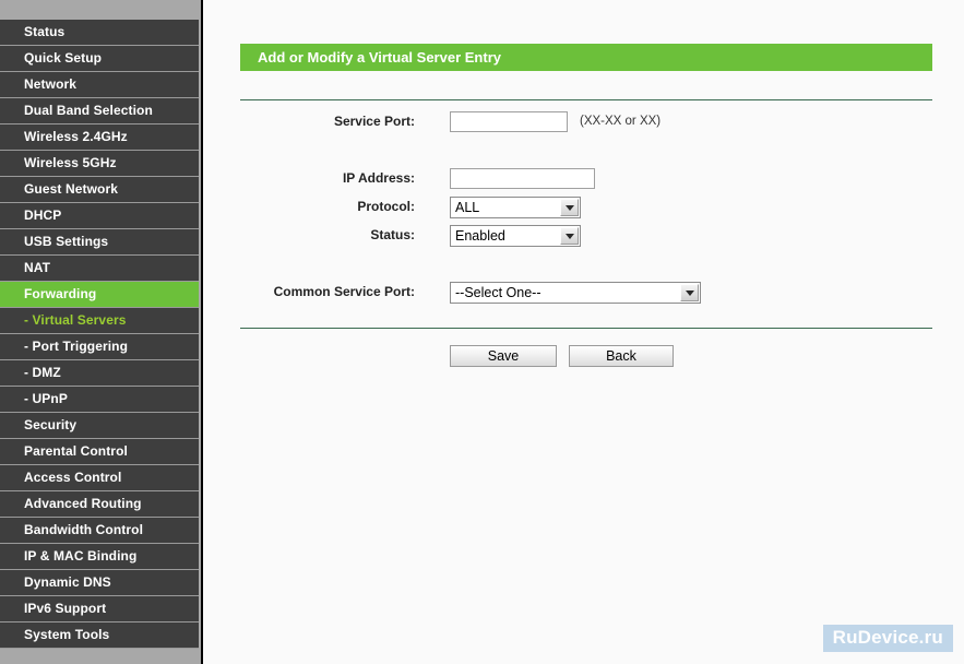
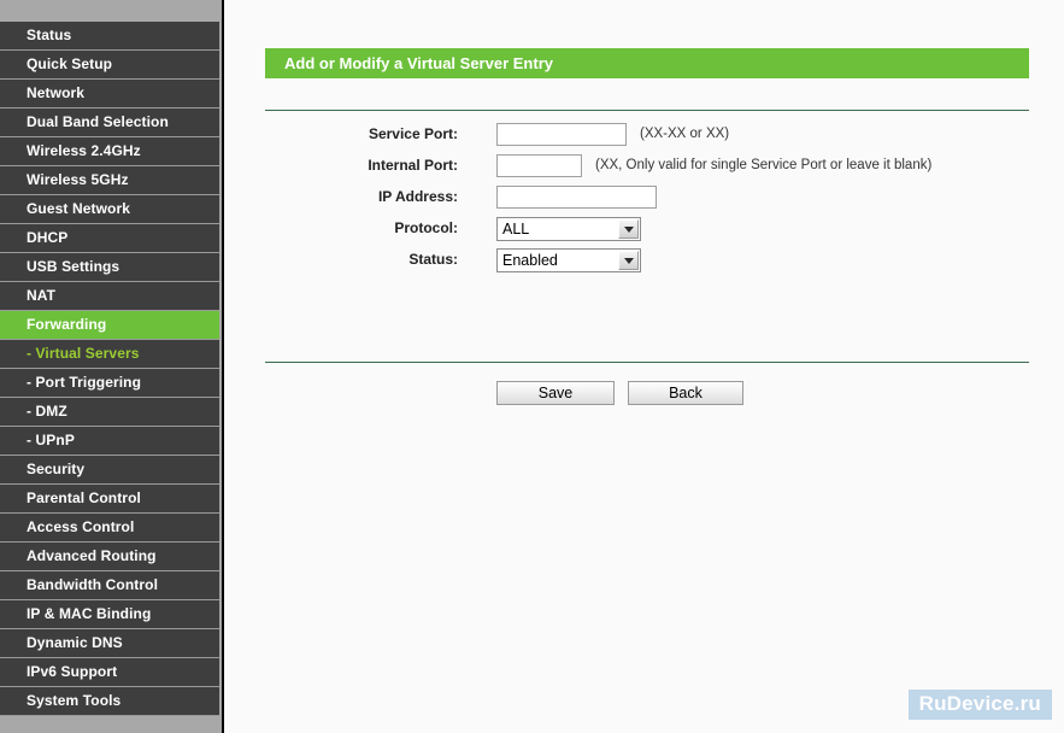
  Status
  Quick Setup
  Network
  Dual Band Selection
  Wireless 2.4GHz
  Wireless 5GHz
  Guest Network
  DHCP
  USB Settings
  NAT
  Forwarding
  - Virtual Servers
  - Port Triggering
  - DMZ
  - UPnP
  Security
  Parental Control
  Access Control
  Advanced Routing
  Bandwidth Control
  IP & MAC Binding
  Dynamic DNS
  IPv6 Support
  System Tools
  Add or Modify a Virtual Server Entry
  Service Port:
  (XX-XX or XX)
+ Internal Port:
+ (XX, Only valid for single Service Port or leave it blank)
  IP Address:
  Protocol:
  ALL
  Status:
  Enabled
- Common Service Port:
- --Select One--
  Save
  Back
  RuDevice.ru
